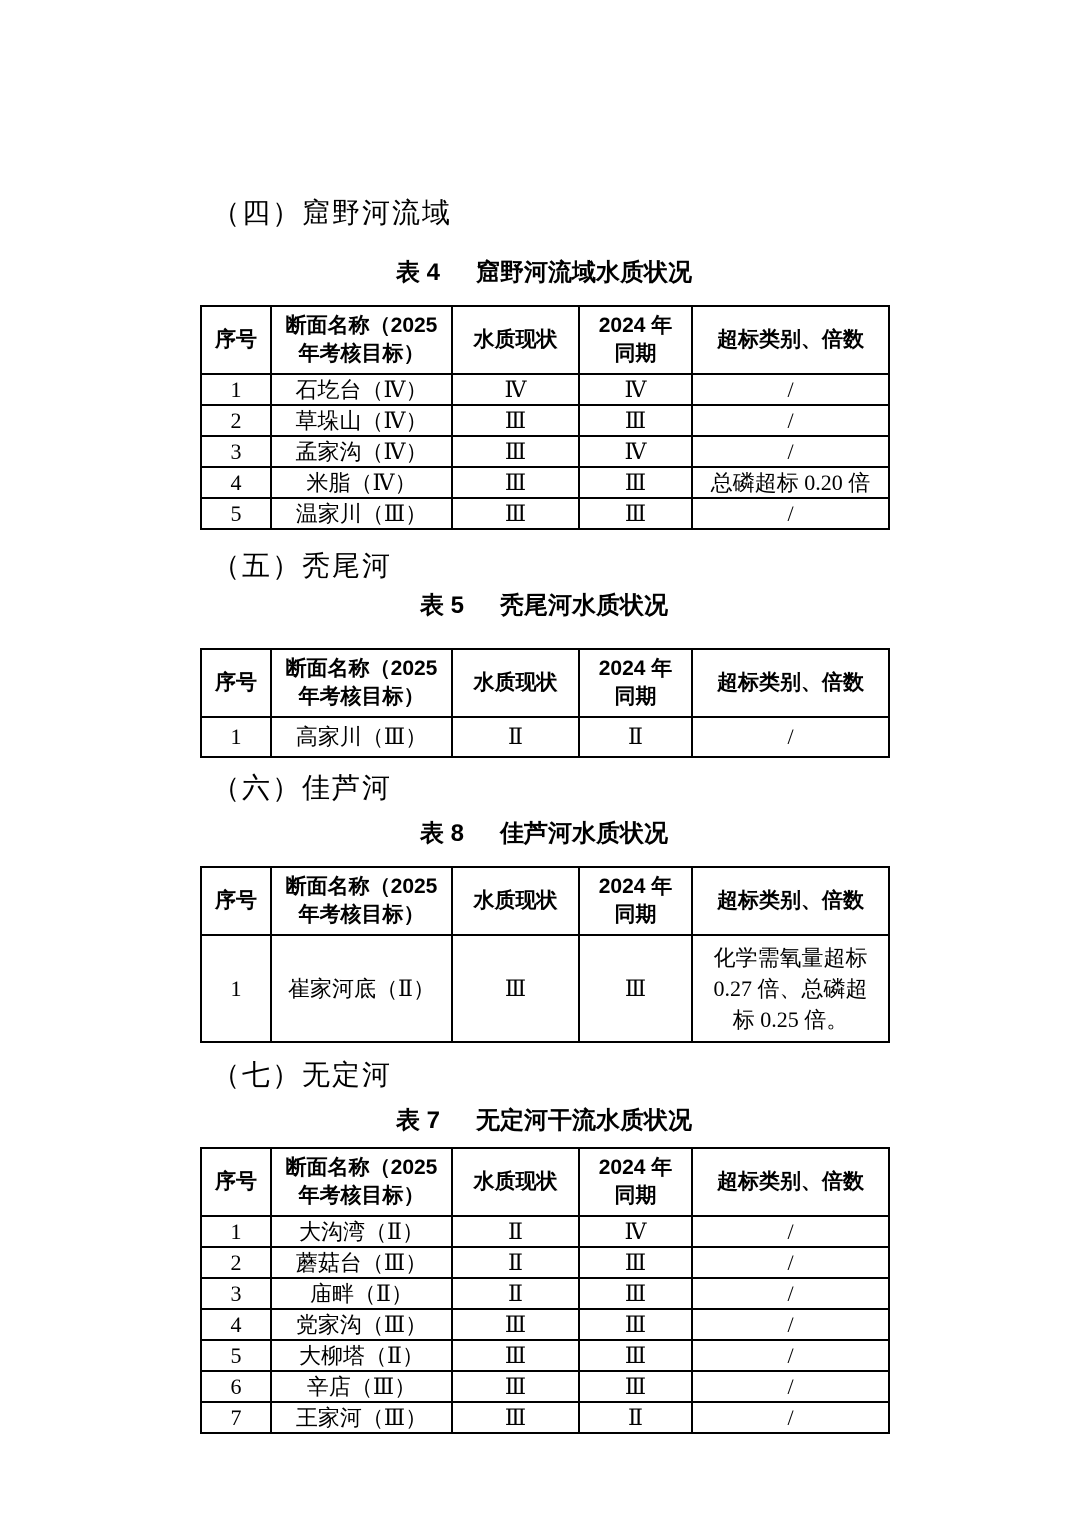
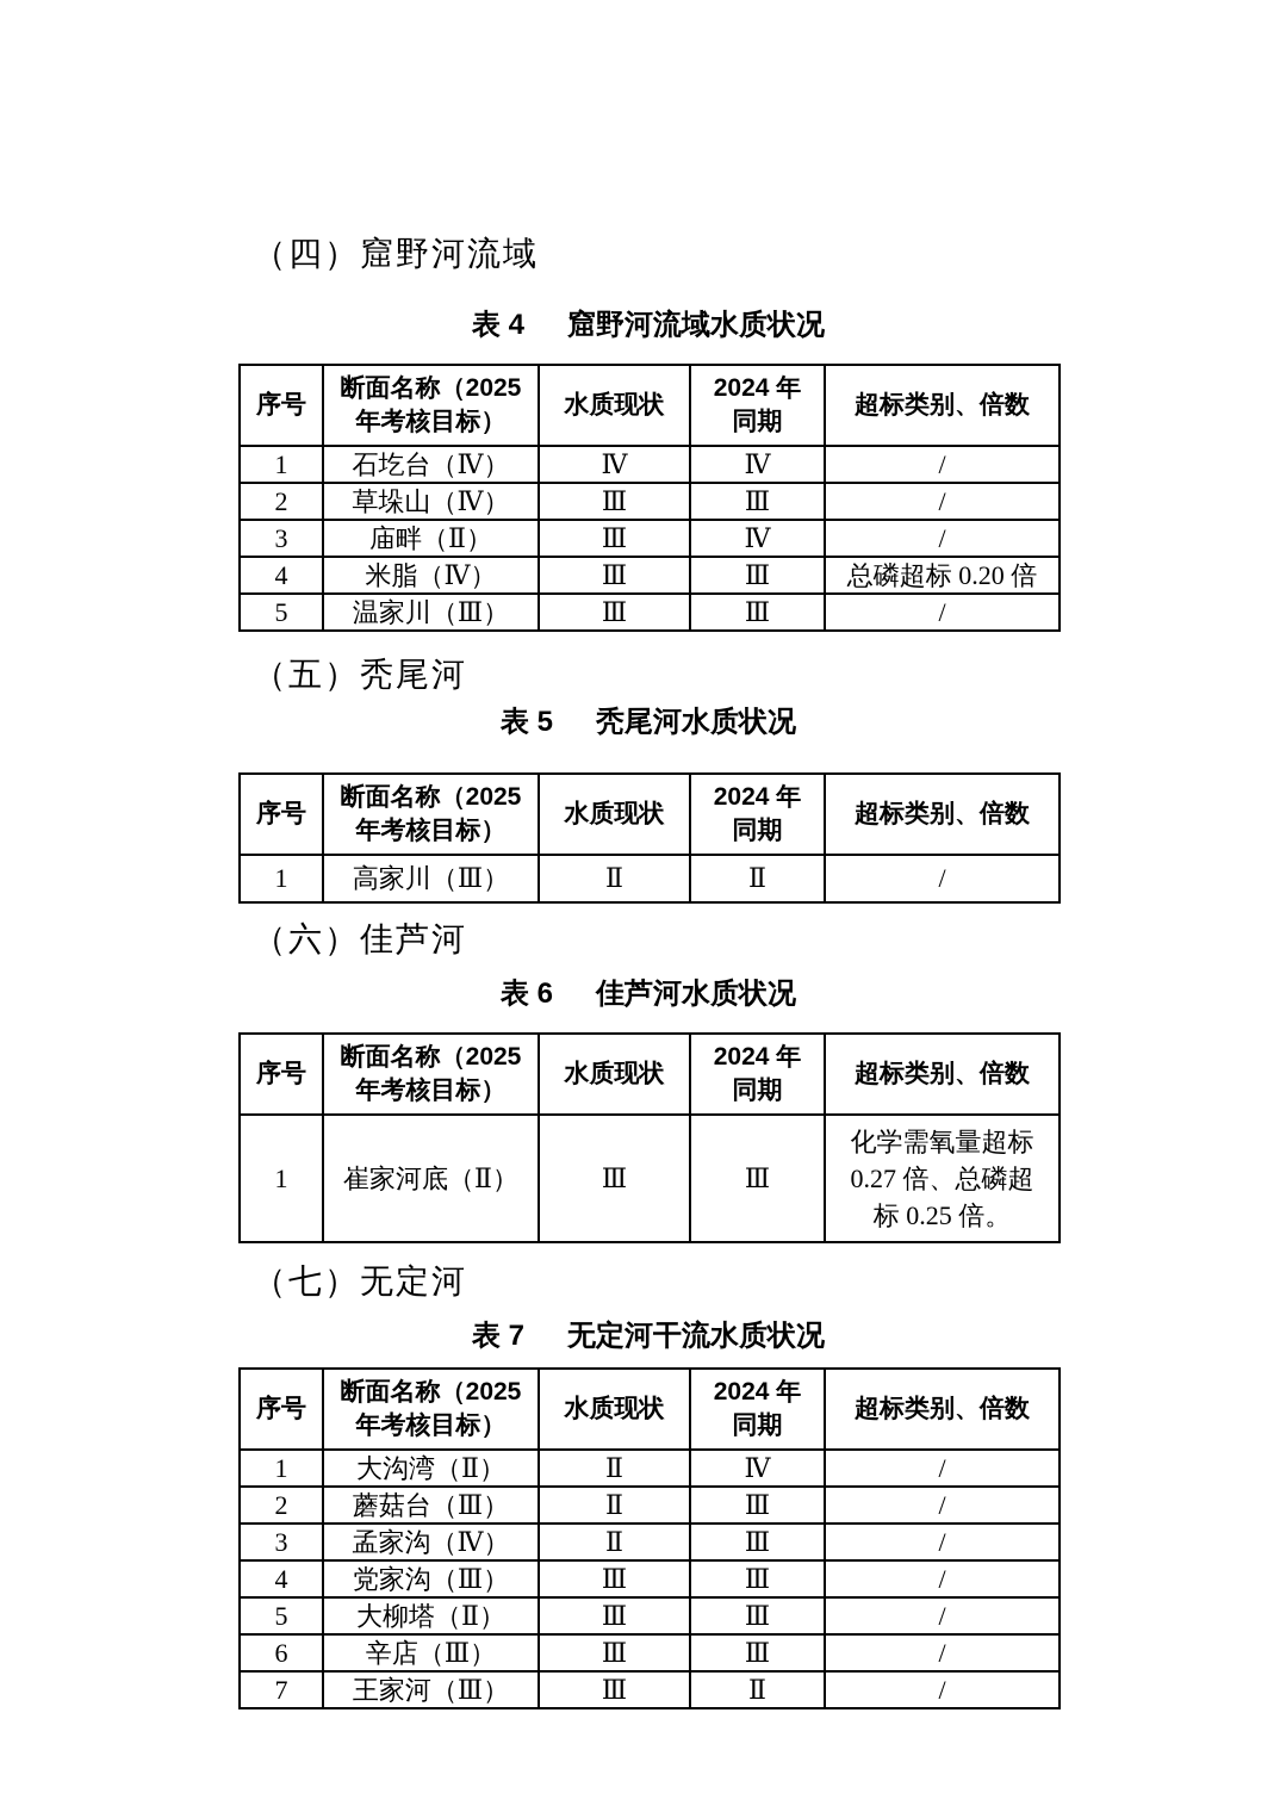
  （四）窟野河流域
  表 4 窟野河流域水质状况
  序号	断面名称（2025 年考核目标）	水质现状	2024 年 同期	超标类别、倍数
  1	石圪台（Ⅳ）	Ⅳ	Ⅳ	/
  2	草垛山（Ⅳ）	Ⅲ	Ⅲ	/
- 3	孟家沟（Ⅳ）	Ⅲ	Ⅳ	/
+ 3	庙畔（Ⅱ）	Ⅲ	Ⅳ	/
  4	米脂（Ⅳ）	Ⅲ	Ⅲ	总磷超标 0.20 倍
  5	温家川（Ⅲ）	Ⅲ	Ⅲ	/
  （五）秃尾河
  表 5 秃尾河水质状况
  序号	断面名称（2025 年考核目标）	水质现状	2024 年 同期	超标类别、倍数
  1	高家川（Ⅲ）	Ⅱ	Ⅱ	/
  （六）佳芦河
- 表 8 佳芦河水质状况
+ 表 6 佳芦河水质状况
  序号	断面名称（2025 年考核目标）	水质现状	2024 年 同期	超标类别、倍数
  1	崔家河底（Ⅱ）	Ⅲ	Ⅲ	化学需氧量超标 0.27 倍、总磷超标 0.25 倍。
  （七）无定河
  表 7 无定河干流水质状况
  序号	断面名称（2025 年考核目标）	水质现状	2024 年 同期	超标类别、倍数
  1	大沟湾（Ⅱ）	Ⅱ	Ⅳ	/
  2	蘑菇台（Ⅲ）	Ⅱ	Ⅲ	/
- 3	庙畔（Ⅱ）	Ⅱ	Ⅲ	/
+ 3	孟家沟（Ⅳ）	Ⅱ	Ⅲ	/
  4	党家沟（Ⅲ）	Ⅲ	Ⅲ	/
  5	大柳塔（Ⅱ）	Ⅲ	Ⅲ	/
  6	辛店（Ⅲ）	Ⅲ	Ⅲ	/
  7	王家河（Ⅲ）	Ⅲ	Ⅱ	/
